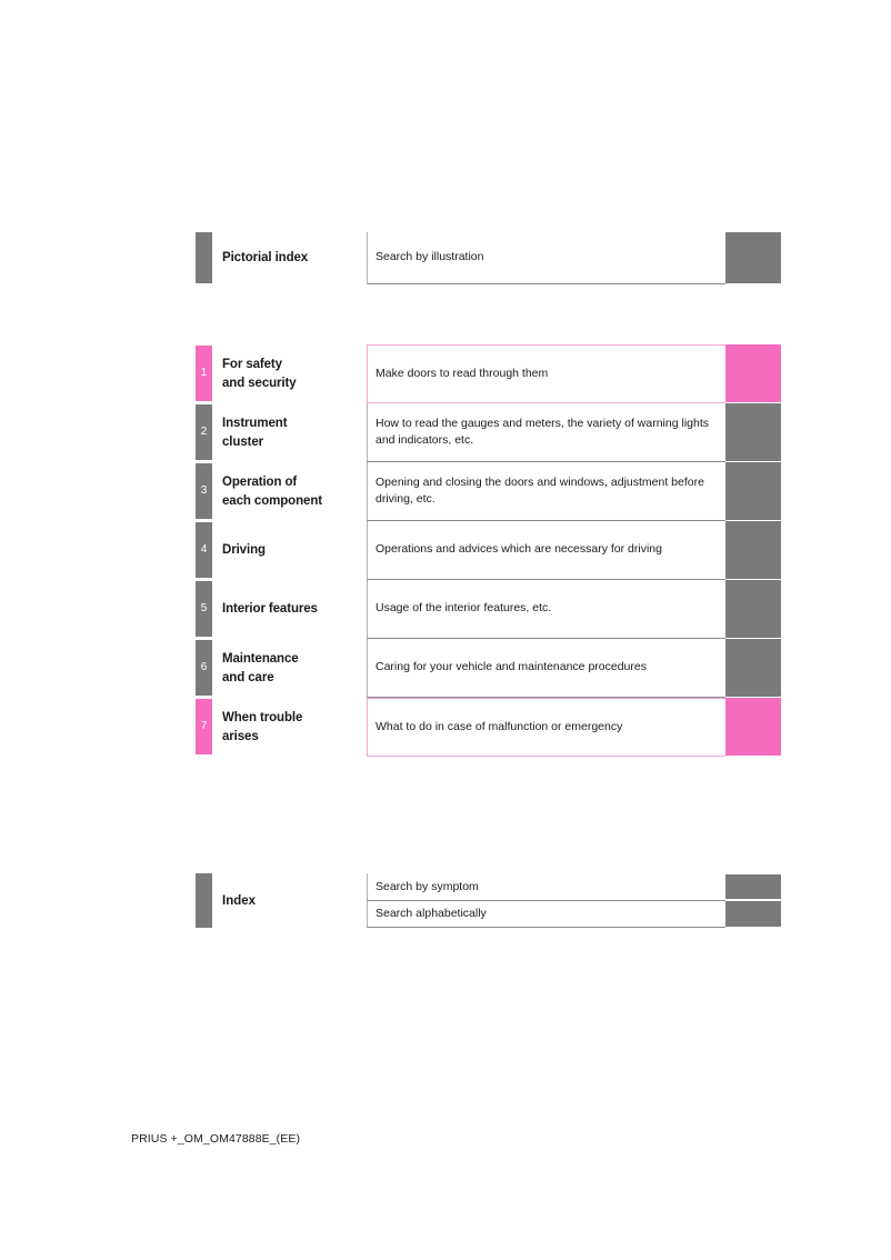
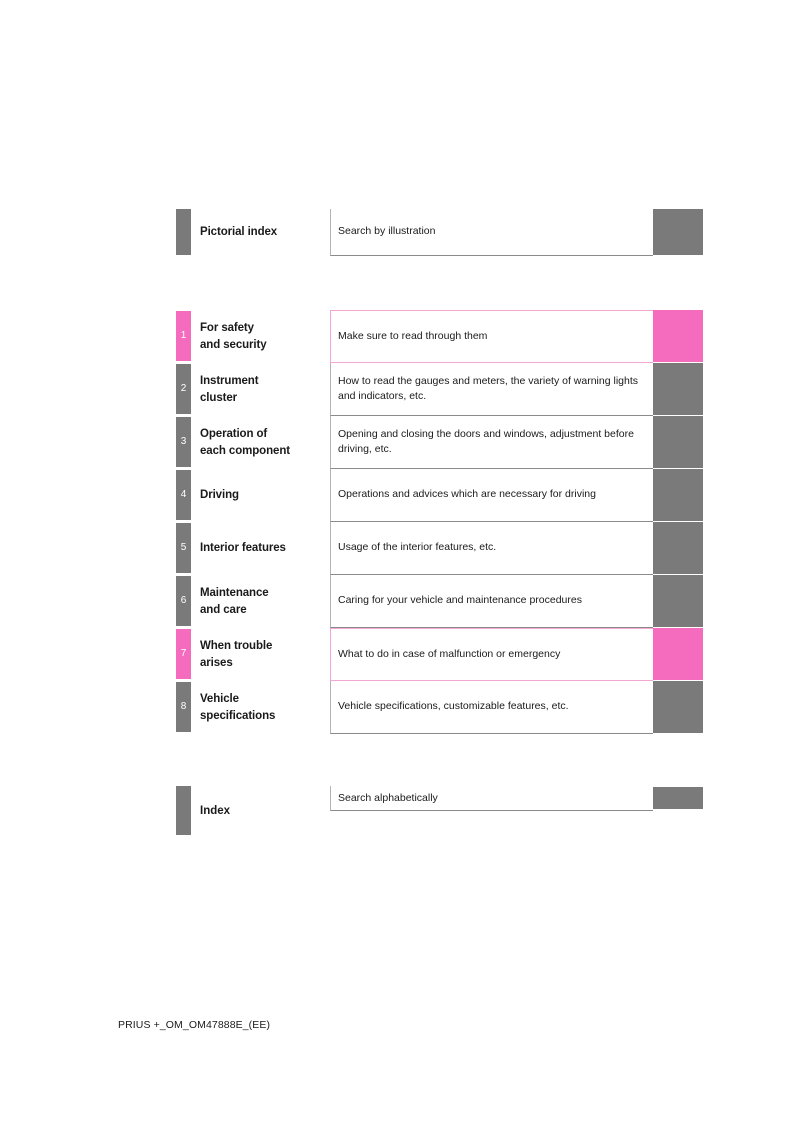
  Pictorial index
  Search by illustration
  1
  For safety
  and security
- Make doors to read through them
+ Make sure to read through them
  2
  Instrument
  cluster
  How to read the gauges and meters, the variety of warning lights and indicators, etc.
  3
  Operation of
  each component
  Opening and closing the doors and windows, adjustment before driving, etc.
  4
  Driving
  Operations and advices which are necessary for driving
  5
  Interior features
  Usage of the interior features, etc.
  6
  Maintenance
  and care
  Caring for your vehicle and maintenance procedures
  7
  When trouble
  arises
  What to do in case of malfunction or emergency
+ 8
+ Vehicle
+ specifications
+ Vehicle specifications, customizable features, etc.
  Index
- Search by symptom
  Search alphabetically
  PRIUS +_OM_OM47888E_(EE)
